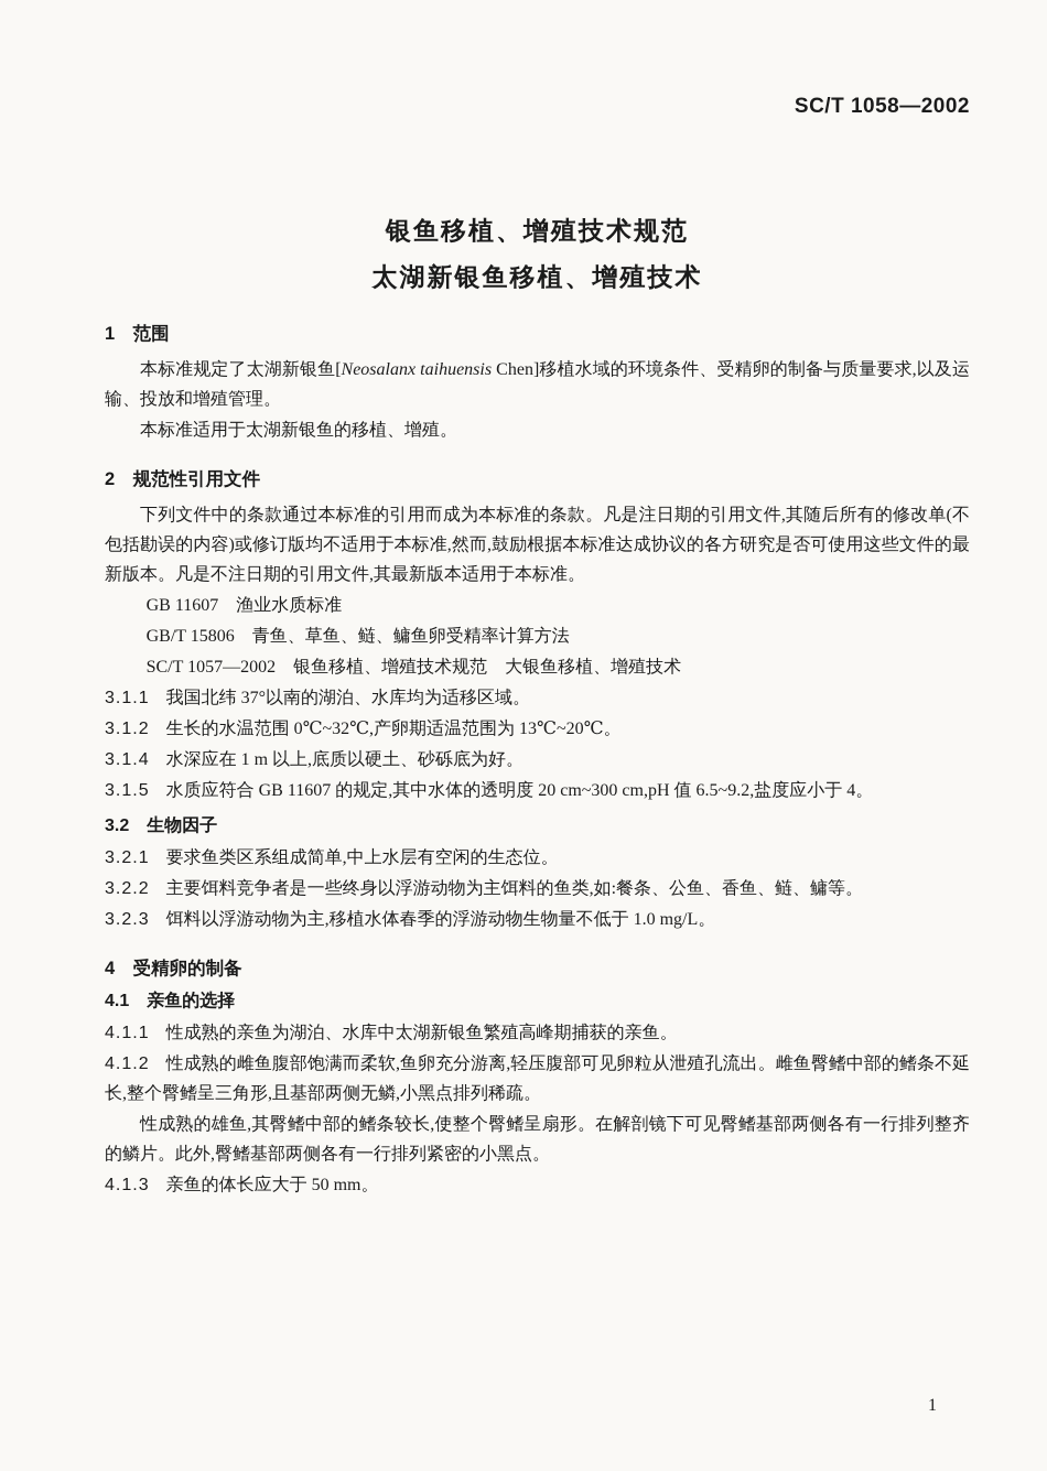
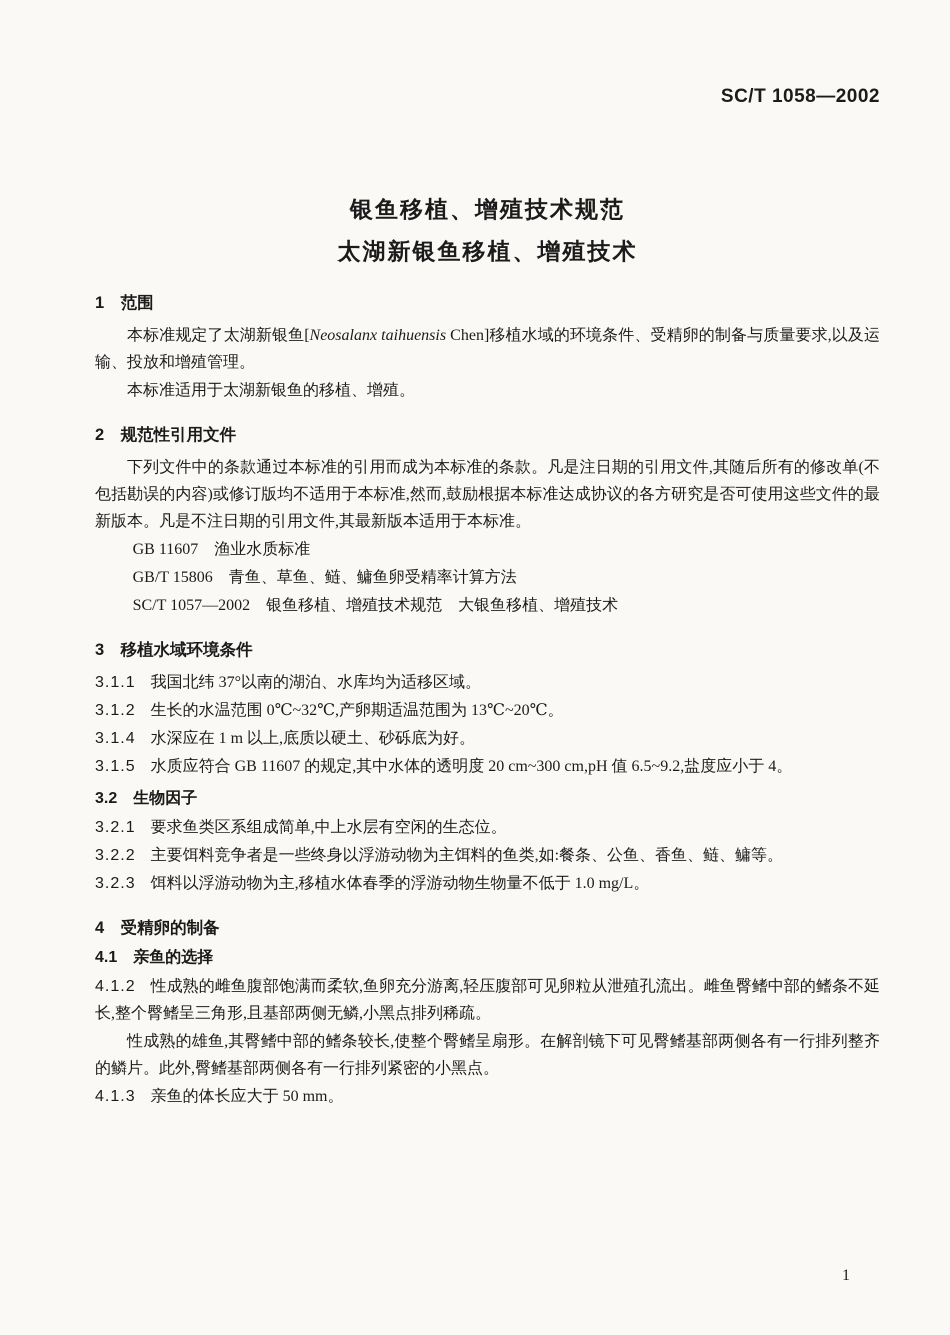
  SC/T 1058—2002
  银鱼移植、增殖技术规范
  太湖新银鱼移植、增殖技术
  1 范围
  本标准规定了太湖新银鱼[Neosalanx taihuensis Chen]移植水域的环境条件、受精卵的制备与质量要求,以及运输、投放和增殖管理。
  本标准适用于太湖新银鱼的移植、增殖。
  2 规范性引用文件
  下列文件中的条款通过本标准的引用而成为本标准的条款。凡是注日期的引用文件,其随后所有的修改单(不包括勘误的内容)或修订版均不适用于本标准,然而,鼓励根据本标准达成协议的各方研究是否可使用这些文件的最新版本。凡是不注日期的引用文件,其最新版本适用于本标准。
  GB 11607 渔业水质标准
  GB/T 15806 青鱼、草鱼、鲢、鳙鱼卵受精率计算方法
  SC/T 1057—2002 银鱼移植、增殖技术规范 大银鱼移植、增殖技术
+ 3 移植水域环境条件
  3.1.1 我国北纬 37°以南的湖泊、水库均为适移区域。
  3.1.2 生长的水温范围 0℃~32℃,产卵期适温范围为 13℃~20℃。
  3.1.4 水深应在 1 m 以上,底质以硬土、砂砾底为好。
  3.1.5 水质应符合 GB 11607 的规定,其中水体的透明度 20 cm~300 cm,pH 值 6.5~9.2,盐度应小于 4。
  3.2 生物因子
  3.2.1 要求鱼类区系组成简单,中上水层有空闲的生态位。
  3.2.2 主要饵料竞争者是一些终身以浮游动物为主饵料的鱼类,如:餐条、公鱼、香鱼、鲢、鳙等。
  3.2.3 饵料以浮游动物为主,移植水体春季的浮游动物生物量不低于 1.0 mg/L。
  4 受精卵的制备
  4.1 亲鱼的选择
- 4.1.1 性成熟的亲鱼为湖泊、水库中太湖新银鱼繁殖高峰期捕获的亲鱼。
  4.1.2 性成熟的雌鱼腹部饱满而柔软,鱼卵充分游离,轻压腹部可见卵粒从泄殖孔流出。雌鱼臀鳍中部的鳍条不延长,整个臀鳍呈三角形,且基部两侧无鳞,小黑点排列稀疏。
  性成熟的雄鱼,其臀鳍中部的鳍条较长,使整个臀鳍呈扇形。在解剖镜下可见臀鳍基部两侧各有一行排列整齐的鳞片。此外,臀鳍基部两侧各有一行排列紧密的小黑点。
  4.1.3 亲鱼的体长应大于 50 mm。
  1
